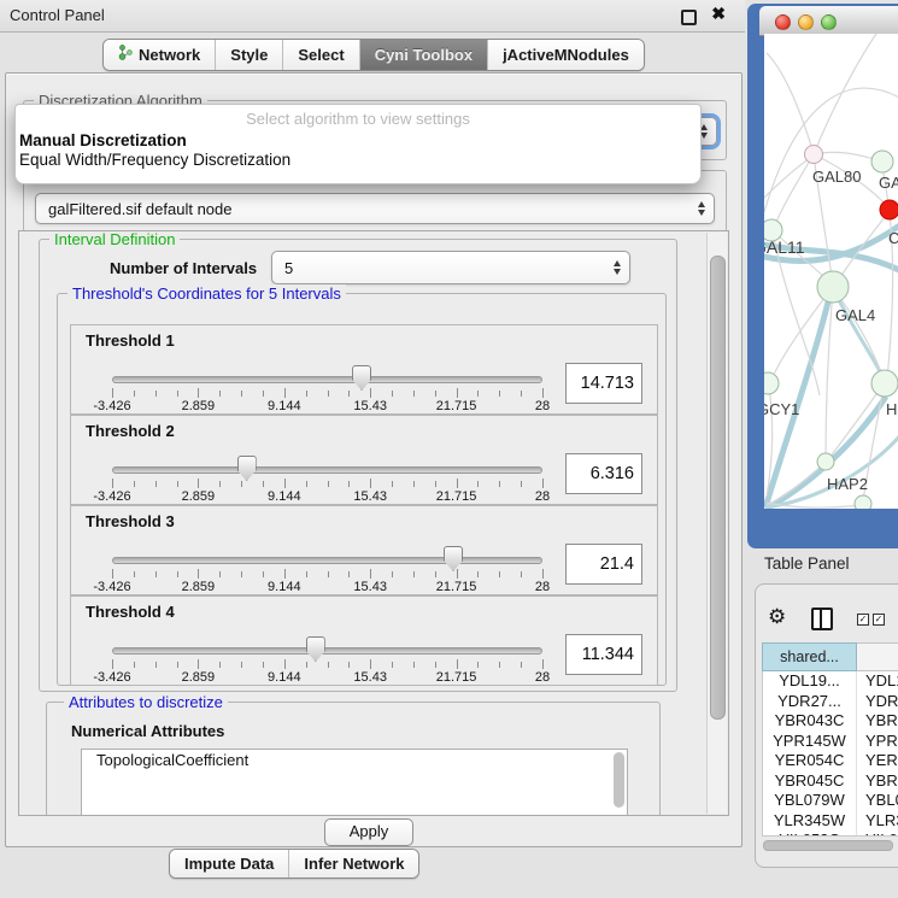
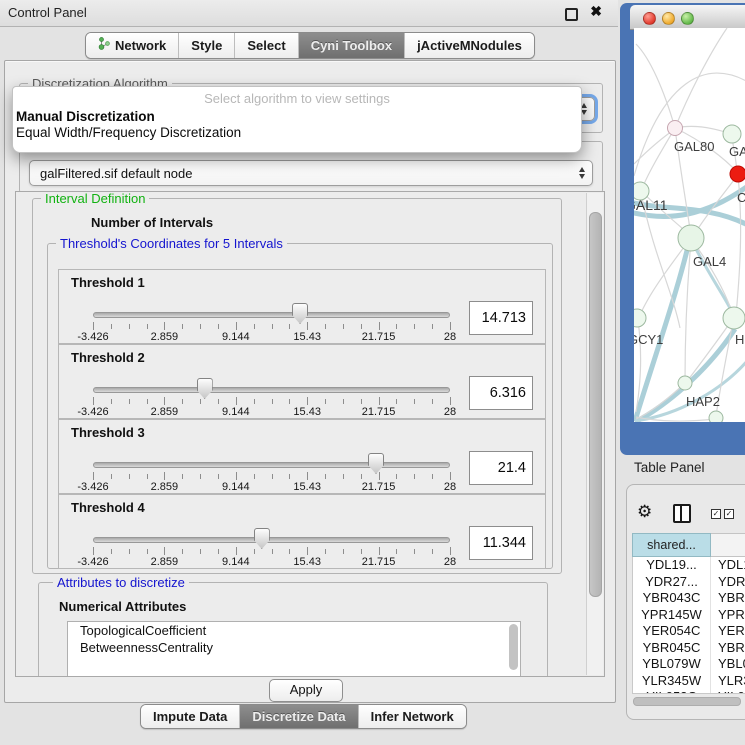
  Control Panel
  ✖
  Network
  Style
  Select
  Cyni Toolbox
  jActiveMNodules
  Discretization Algorithm
  galFiltered.sif default node
  Interval Definition
  Number of Intervals
- 5
  Threshold's Coordinates for 5 Intervals
  Threshold 1
  -3.426
  2.859
  9.144
  15.43
  21.715
  28
  14.713
  Threshold 2
  -3.426
  2.859
  9.144
  15.43
  21.715
  28
  6.316
  Threshold 3
  -3.426
  2.859
  9.144
  15.43
  21.715
  28
  21.4
  Threshold 4
  -3.426
  2.859
  9.144
  15.43
  21.715
  28
  11.344
  Attributes to discretize
  Numerical Attributes
  TopologicalCoefficient
+ BetweennessCentrality
  Apply
  Impute Data
+ Discretize Data
  Infer Network
  Select algorithm to view settings
  Manual Discretization
  Equal Width/Frequency Discretization
  GAL80
  GA
  C
  AL11
  GAL4
  GCY1
  H
  HAP2
  Table Panel
  ⚙
  ✓
  ✓
  shared...
  YDL19...
  YDL
  YDR27...
  YDR
  YBR043C
  YBR
  YPR145W
  YPR
  YER054C
  YER
  YBR045C
  YBR
  YBL079W
  YBL
  YLR345W
  YLR
